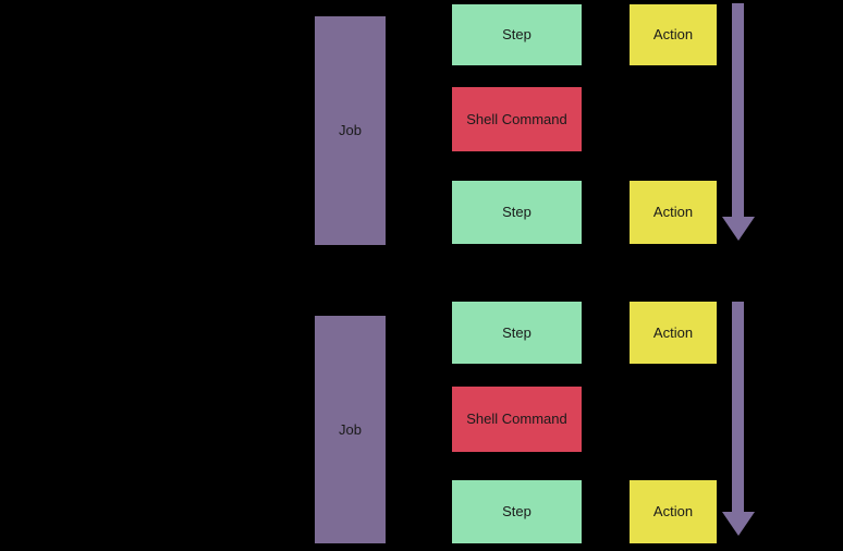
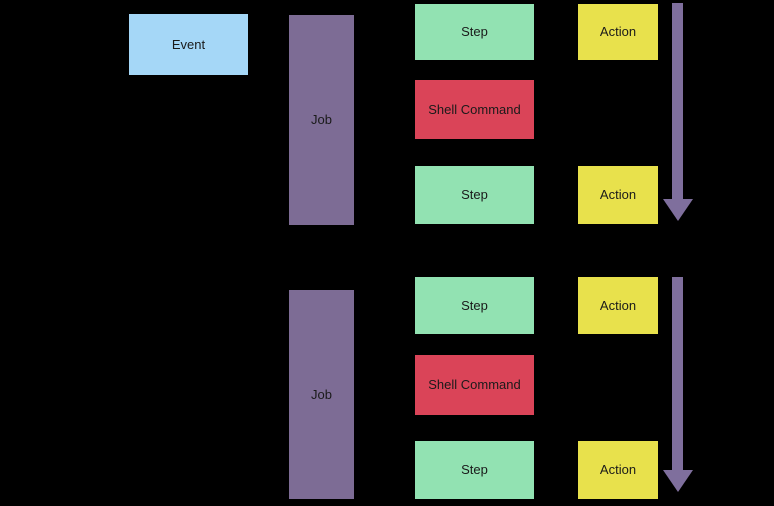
+ Event
  Job
  Step
  Shell Command
  Step
  Action
  Action
  Job
  Step
  Shell Command
  Step
  Action
  Action
